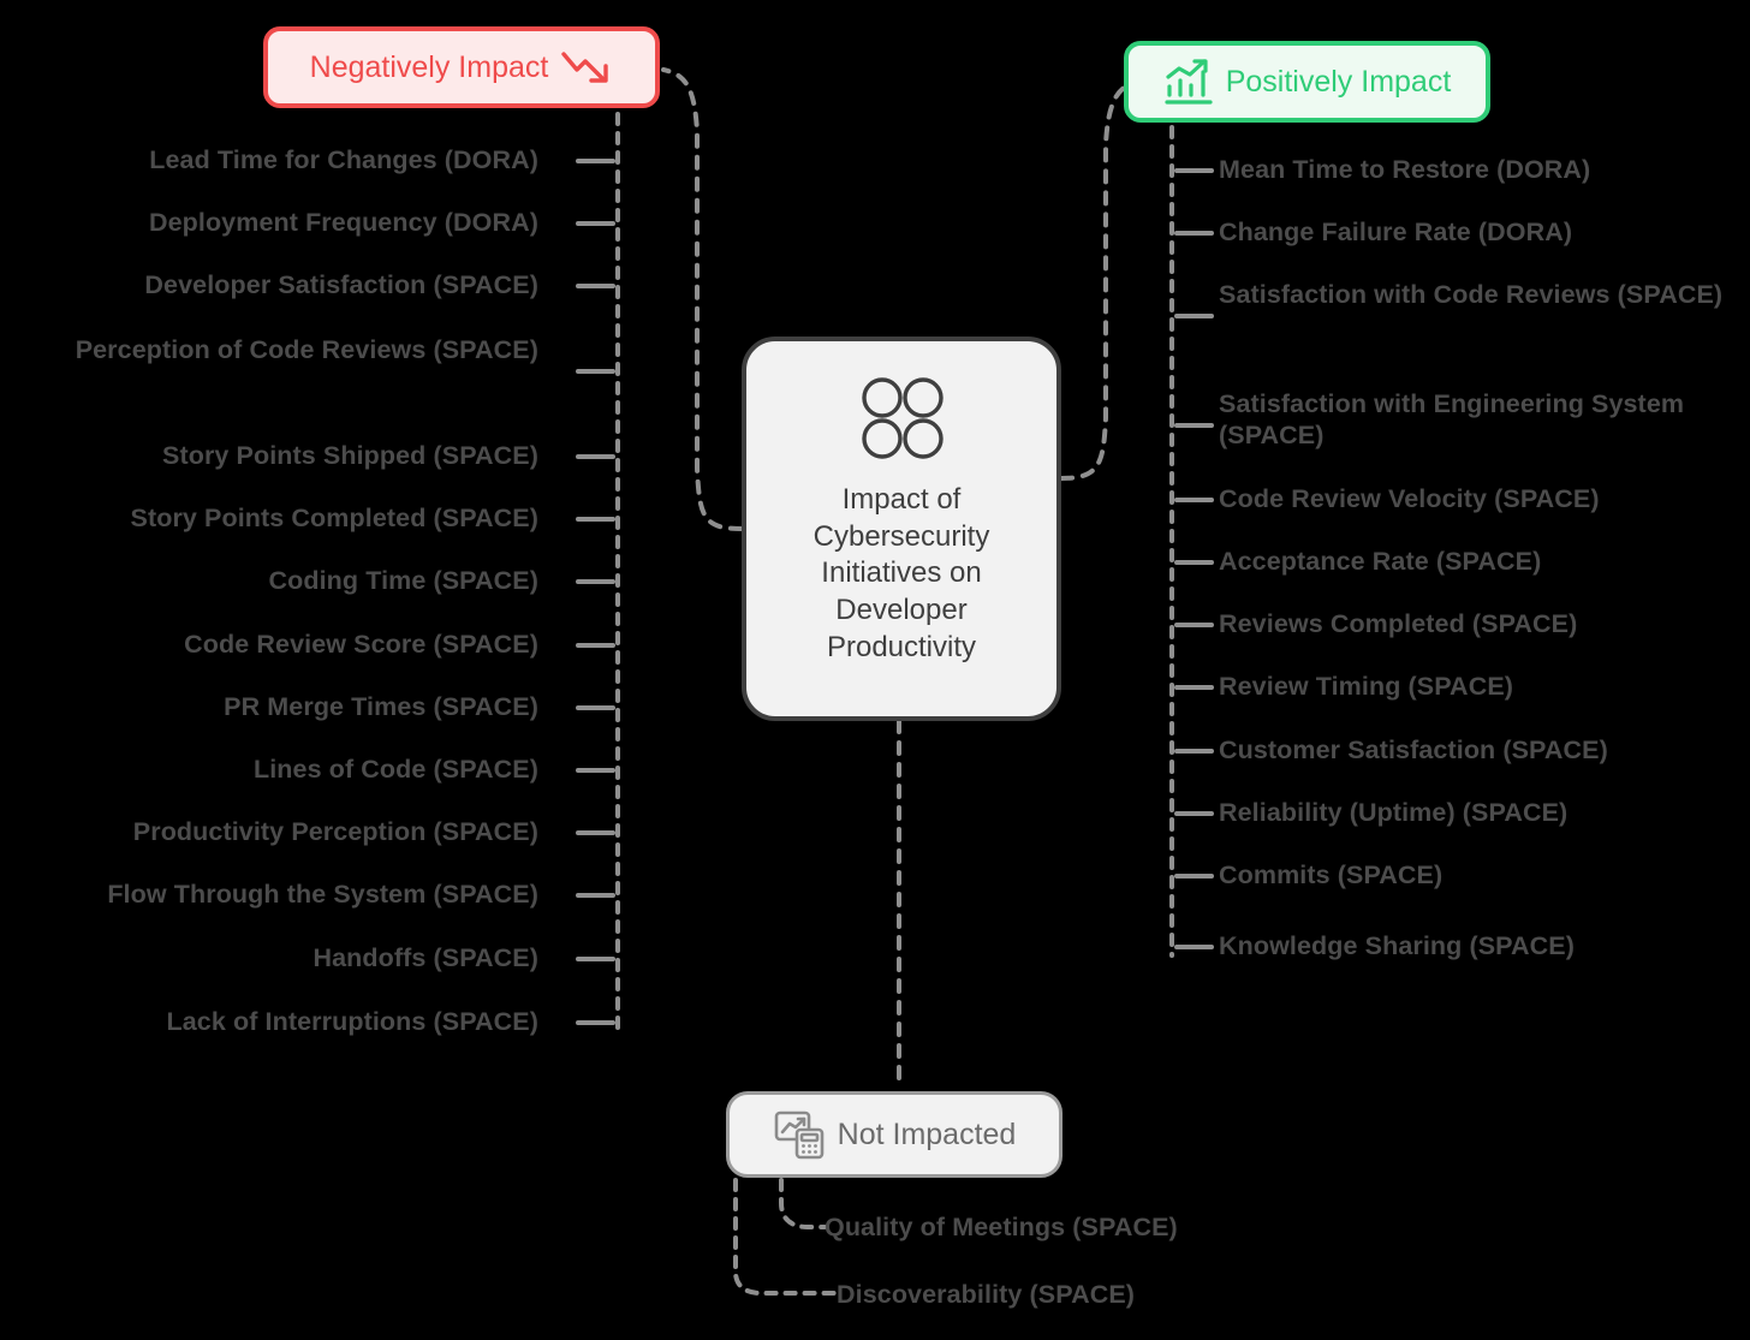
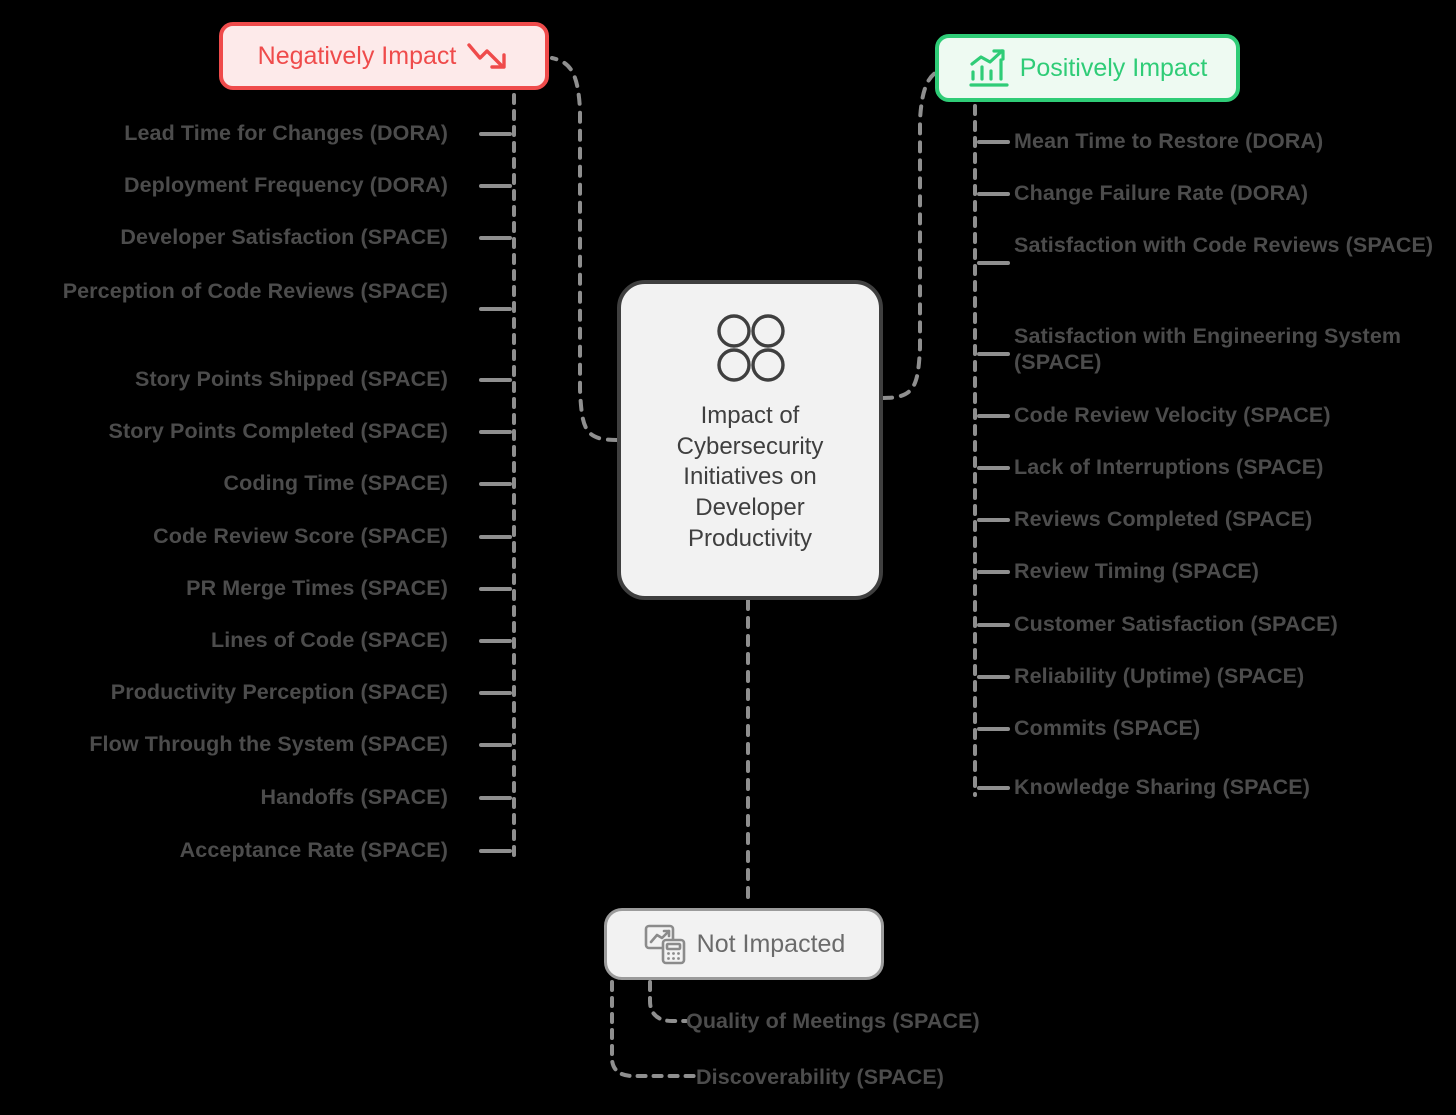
  Negatively Impact
  Positively Impact
  Not Impacted
  Impact of Cybersecurity Initiatives on Developer Productivity
  Lead Time for Changes (DORA)
  Deployment Frequency (DORA)
  Developer Satisfaction (SPACE)
  Perception of Code Reviews (SPACE)
  Story Points Shipped (SPACE)
  Story Points Completed (SPACE)
  Coding Time (SPACE)
  Code Review Score (SPACE)
  PR Merge Times (SPACE)
  Lines of Code (SPACE)
  Productivity Perception (SPACE)
  Flow Through the System (SPACE)
  Handoffs (SPACE)
- Lack of Interruptions (SPACE)
+ Acceptance Rate (SPACE)
  Mean Time to Restore (DORA)
  Change Failure Rate (DORA)
  Satisfaction with Code Reviews (SPACE)
  Satisfaction with Engineering System (SPACE)
  Code Review Velocity (SPACE)
- Acceptance Rate (SPACE)
+ Lack of Interruptions (SPACE)
  Reviews Completed (SPACE)
  Review Timing (SPACE)
  Customer Satisfaction (SPACE)
  Reliability (Uptime) (SPACE)
  Commits (SPACE)
  Knowledge Sharing (SPACE)
  Quality of Meetings (SPACE)
  Discoverability (SPACE)
